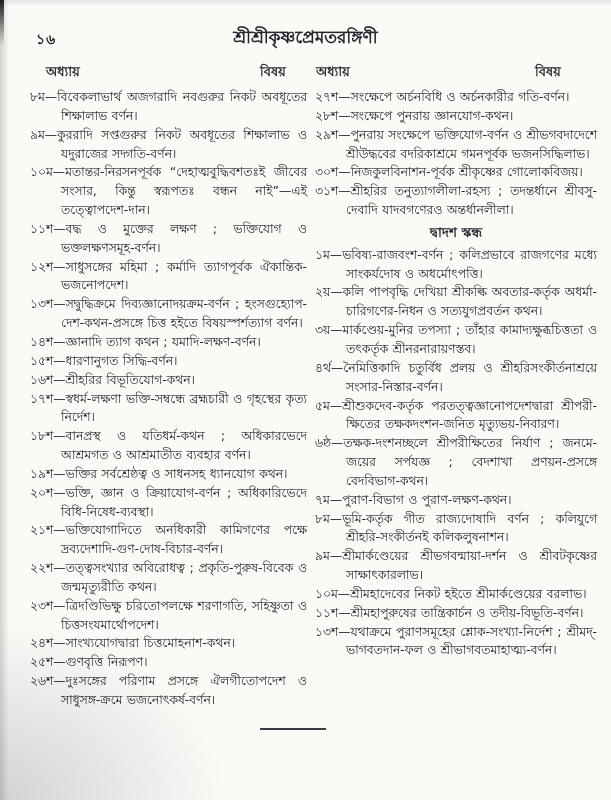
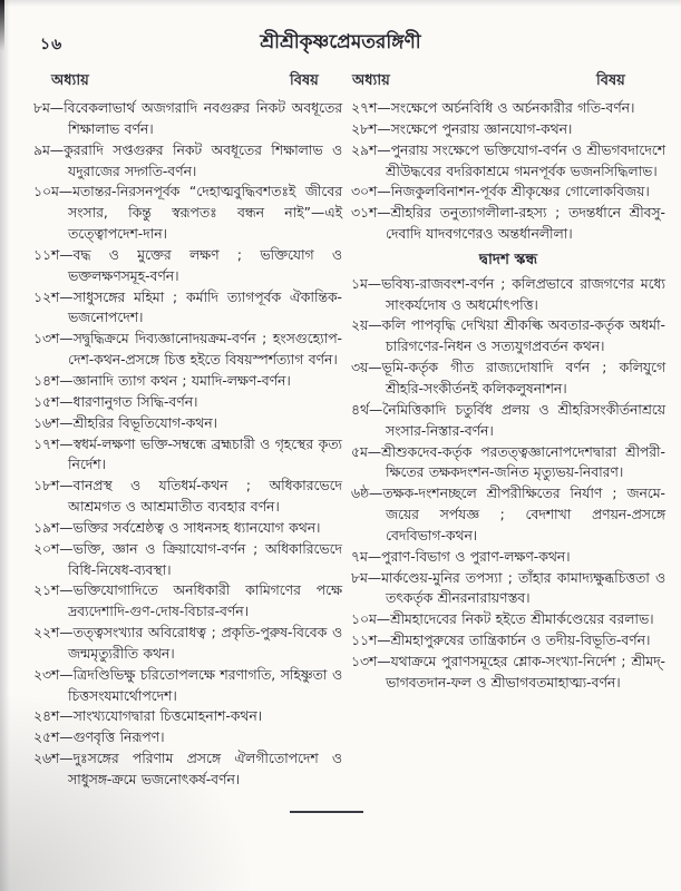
  ১৬
  শ্রীশ্রীকৃষ্ণপ্রেমতরঙ্গিণী
  অধ্যায়
  বিষয়
  অধ্যায়
  বিষয়
  ৮ম—বিবেকলাভার্থ অজগরাদি নবগুরুর নিকট অবধূতের শিক্ষালাভ বর্ণন।
  ৯ম—কুররাদি সপ্তগুরুর নিকট অবধূতের শিক্ষালাভ ও যদুরাজের সদ্গতি-বর্ণন।
  ১০ম—মতান্তর-নিরসনপূর্বক “দেহাত্মবুদ্ধিবশতঃই জীবের সংসার, কিন্তু স্বরূপতঃ বন্ধন নাই”—এই তত্ত্বোপদেশ-দান।
  ১১শ—বদ্ধ ও মুক্তের লক্ষণ ; ভক্তিযোগ ও ভক্তলক্ষণসমূহ-বর্ণন।
  ১২শ—সাধুসঙ্গের মহিমা ; কর্মাদি ত্যাগপূর্বক ঐকান্তিক-ভজনোপদেশ।
  ১৩শ—সদ্বুদ্ধিক্রমে দিব্যজ্ঞানোদয়ক্রম-বর্ণন ; হংসগুহ্যোপ-দেশ-কথন-প্রসঙ্গে চিত্ত হইতে বিষয়স্পর্শত্যাগ বর্ণন।
  ১৪শ—জ্ঞানাদি ত্যাগ কথন ; যমাদি-লক্ষণ-বর্ণন।
  ১৫শ—ধারণানুগত সিদ্ধি-বর্ণন।
  ১৬শ—শ্রীহরির বিভূতিযোগ-কথন।
  ১৭শ—স্বধর্ম-লক্ষণা ভক্তি-সম্বন্ধে ব্রহ্মচারী ও গৃহস্থের কৃত্য নির্দেশ।
  ১৮শ—বানপ্রস্থ ও যতিধর্ম-কথন ; অধিকারভেদে আশ্রমগত ও আশ্রমাতীত ব্যবহার বর্ণন।
  ১৯শ—ভক্তির সর্বশ্রেষ্ঠত্ব ও সাধনসহ ধ্যানযোগ কথন।
  ২০শ—ভক্তি, জ্ঞান ও ক্রিয়াযোগ-বর্ণন ; অধিকারিভেদে বিধি-নিষেধ-ব্যবস্থা।
  ২১শ—ভক্তিযোগাদিতে অনধিকারী কামিগণের পক্ষে দ্রব্যদেশাদি-গুণ-দোষ-বিচার-বর্ণন।
  ২২শ—তত্ত্বসংখ্যার অবিরোধত্ব ; প্রকৃতি-পুরুষ-বিবেক ও জন্মমৃত্যুরীতি কথন।
  ২৩শ—ত্রিদণ্ডিভিক্ষু চরিতোপলক্ষে শরণাগতি, সহিষ্ণুতা ও চিত্তসংযমার্থোপদেশ।
  ২৪শ—সাংখ্যযোগদ্বারা চিত্তমোহনাশ-কথন।
  ২৫শ—গুণবৃত্তি নিরূপণ।
  ২৬শ—দুঃসঙ্গের পরিণাম প্রসঙ্গে ঐলগীতোপদেশ ও সাধুসঙ্গ-ক্রমে ভজনোৎকর্ষ-বর্ণন।
  ২৭শ—সংক্ষেপে অর্চনবিধি ও অর্চনকারীর গতি-বর্ণন।
  ২৮শ—সংক্ষেপে পুনরায় জ্ঞানযোগ-কথন।
  ২৯শ—পুনরায় সংক্ষেপে ভক্তিযোগ-বর্ণন ও শ্রীভগবদাদেশে শ্রীউদ্ধবের বদরিকাশ্রমে গমনপূর্বক ভজনসিদ্ধিলাভ।
  ৩০শ—নিজকুলবিনাশন-পূর্বক শ্রীকৃষ্ণের গোলোকবিজয়।
  ৩১শ—শ্রীহরির তনুত্যাগলীলা-রহস্য ; তদন্তর্ধানে শ্রীবসু-দেবাদি যাদবগণেরও অন্তর্ধানলীলা।
  দ্বাদশ স্কন্ধ
  ১ম—ভবিষ্য-রাজবংশ-বর্ণন ; কলিপ্রভাবে রাজগণের মধ্যে সাংকর্যদোষ ও অধর্মোৎপত্তি।
  ২য়—কলি পাপবৃদ্ধি দেখিয়া শ্রীকল্কি অবতার-কর্তৃক অধর্মা-চারিগণের-নিধন ও সত্যযুগপ্রবর্তন কথন।
- ৩য়—মার্কণ্ডেয়-মুনির তপস্যা ; তাঁহার কামাদ্যক্ষুব্ধচিত্ততা ও তৎকর্তৃক শ্রীনরনারায়ণস্তব।
+ ৩য়—ভূমি-কর্তৃক গীত রাজ্যদোষাদি বর্ণন ; কলিযুগে শ্রীহরি-সংকীর্তনই কলিকলুষনাশন।
  ৪র্থ—নৈমিত্তিকাদি চতুর্বিধ প্রলয় ও শ্রীহরিসংকীর্তনাশ্রয়ে সংসার-নিস্তার-বর্ণন।
  ৫ম—শ্রীশুকদেব-কর্তৃক পরতত্ত্বজ্ঞানোপদেশদ্বারা শ্রীপরী-ক্ষিতের তক্ষকদংশন-জনিত মৃত্যুভয়-নিবারণ।
  ৬ষ্ঠ—তক্ষক-দংশনচ্ছলে শ্রীপরীক্ষিতের নির্যাণ ; জনমে-জয়ের সর্পযজ্ঞ ; বেদশাখা প্রণয়ন-প্রসঙ্গে বেদবিভাগ-কথন।
  ৭ম—পুরাণ-বিভাগ ও পুরাণ-লক্ষণ-কথন।
- ৮ম—ভূমি-কর্তৃক গীত রাজ্যদোষাদি বর্ণন ; কলিযুগে শ্রীহরি-সংকীর্তনই কলিকলুষনাশন।
+ ৮ম—মার্কণ্ডেয়-মুনির তপস্যা ; তাঁহার কামাদ্যক্ষুব্ধচিত্ততা ও তৎকর্তৃক শ্রীনরনারায়ণস্তব।
- ৯ম—শ্রীমার্কণ্ডেয়ের শ্রীভগবন্মায়া-দর্শন ও শ্রীবটকৃষ্ণের সাক্ষাৎকারলাভ।
  ১০ম—শ্রীমহাদেবের নিকট হইতে শ্রীমার্কণ্ডেয়ের বরলাভ।
  ১১শ—শ্রীমহাপুরুষের তান্ত্রিকার্চন ও তদীয়-বিভূতি-বর্ণন।
  ১৩শ—যথাক্রমে পুরাণসমূহের শ্লোক-সংখ্যা-নির্দেশ ; শ্রীমদ্-ভাগবতদান-ফল ও শ্রীভাগবতমাহাত্ম্য-বর্ণন।
